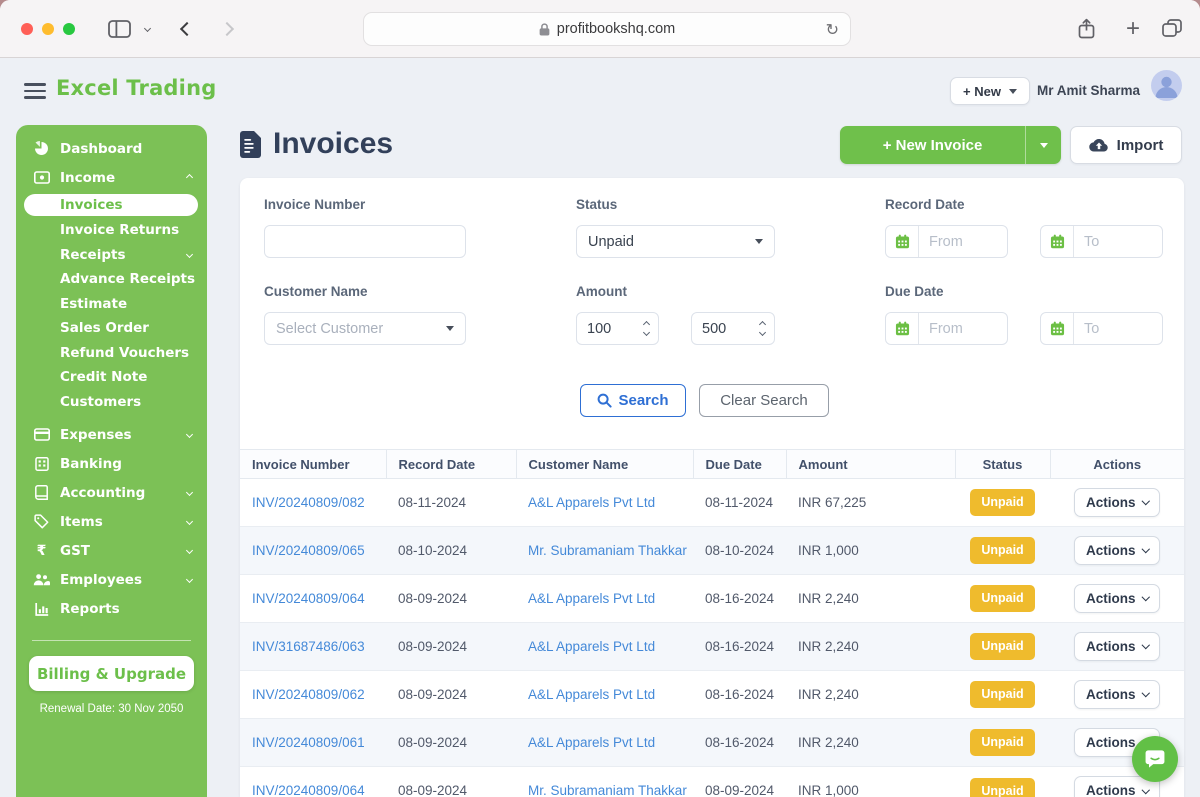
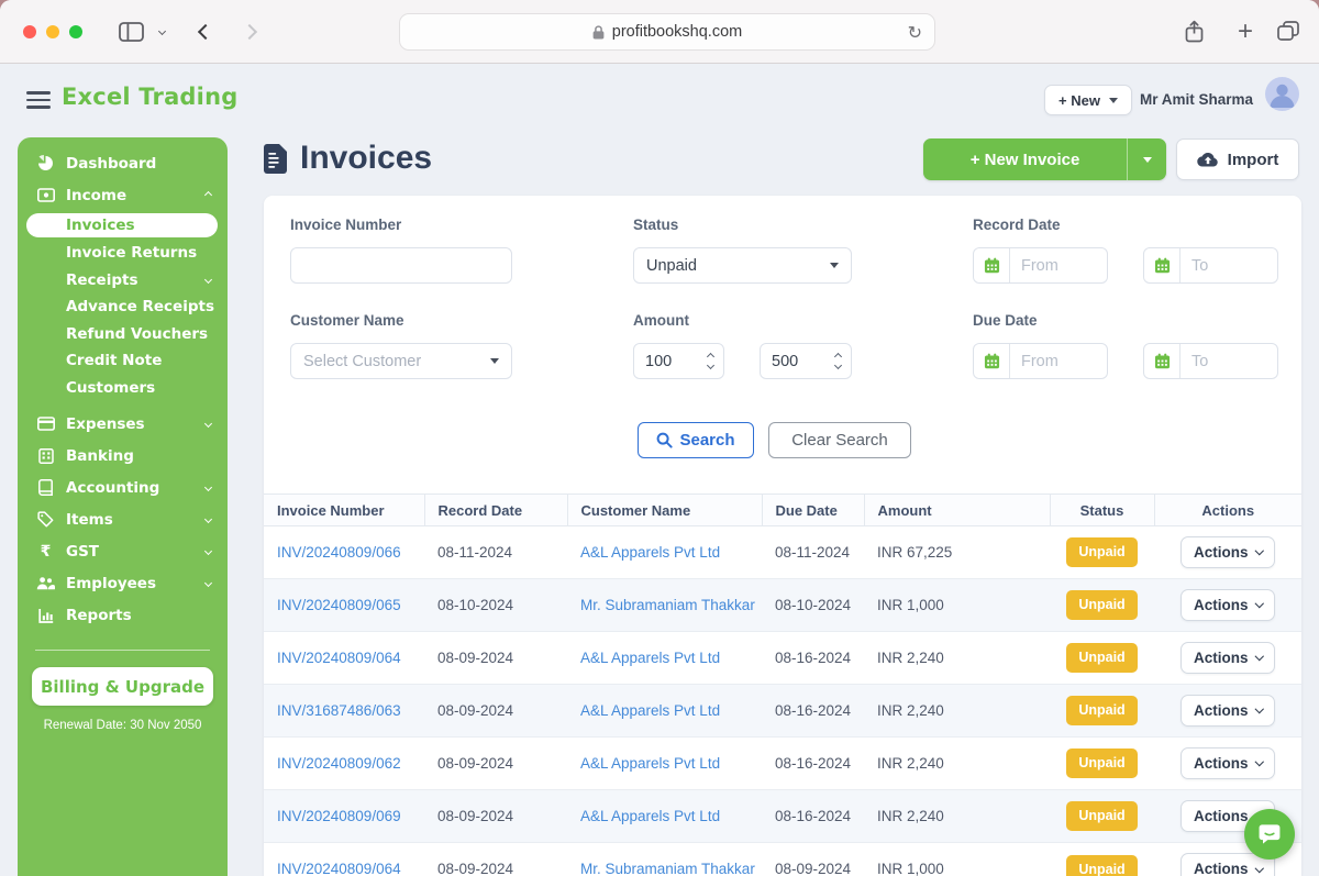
  profitbookshq.com
  ↻
  +
  Excel Trading
  + New
  Mr Amit Sharma
  Dashboard
  Income
  Invoices
  Invoice Returns
  Receipts
  Advance Receipts
- Estimate
- Sales Order
  Refund Vouchers
  Credit Note
  Customers
  Expenses
  Banking
  Accounting
  Items
  ₹
  GST
  Employees
  Reports
  Billing & Upgrade
  Renewal Date: 30 Nov 2050
  Invoices
  + New Invoice
  Import
  Invoice Number
  Status
  Unpaid
  Record Date
  From
  To
  Customer Name
  Select Customer
  Amount
  100
  500
  Due Date
  From
  To
  Search
  Clear Search
  Invoice Number	Record Date	Customer Name	Due Date	Amount	Status	Actions
- INV/20240809/082	08-11-2024	A&L Apparels Pvt Ltd	08-11-2024	INR 67,225	Unpaid	Actions
+ INV/20240809/066	08-11-2024	A&L Apparels Pvt Ltd	08-11-2024	INR 67,225	Unpaid	Actions
  INV/20240809/065	08-10-2024	Mr. Subramaniam Thakkar	08-10-2024	INR 1,000	Unpaid	Actions
  INV/20240809/064	08-09-2024	A&L Apparels Pvt Ltd	08-16-2024	INR 2,240	Unpaid	Actions
  INV/31687486/063	08-09-2024	A&L Apparels Pvt Ltd	08-16-2024	INR 2,240	Unpaid	Actions
  INV/20240809/062	08-09-2024	A&L Apparels Pvt Ltd	08-16-2024	INR 2,240	Unpaid	Actions
- INV/20240809/061	08-09-2024	A&L Apparels Pvt Ltd	08-16-2024	INR 2,240	Unpaid	Actions
+ INV/20240809/069	08-09-2024	A&L Apparels Pvt Ltd	08-16-2024	INR 2,240	Unpaid	Actions
  INV/20240809/064	08-09-2024	Mr. Subramaniam Thakkar	08-09-2024	INR 1,000	Unpaid	Actions
